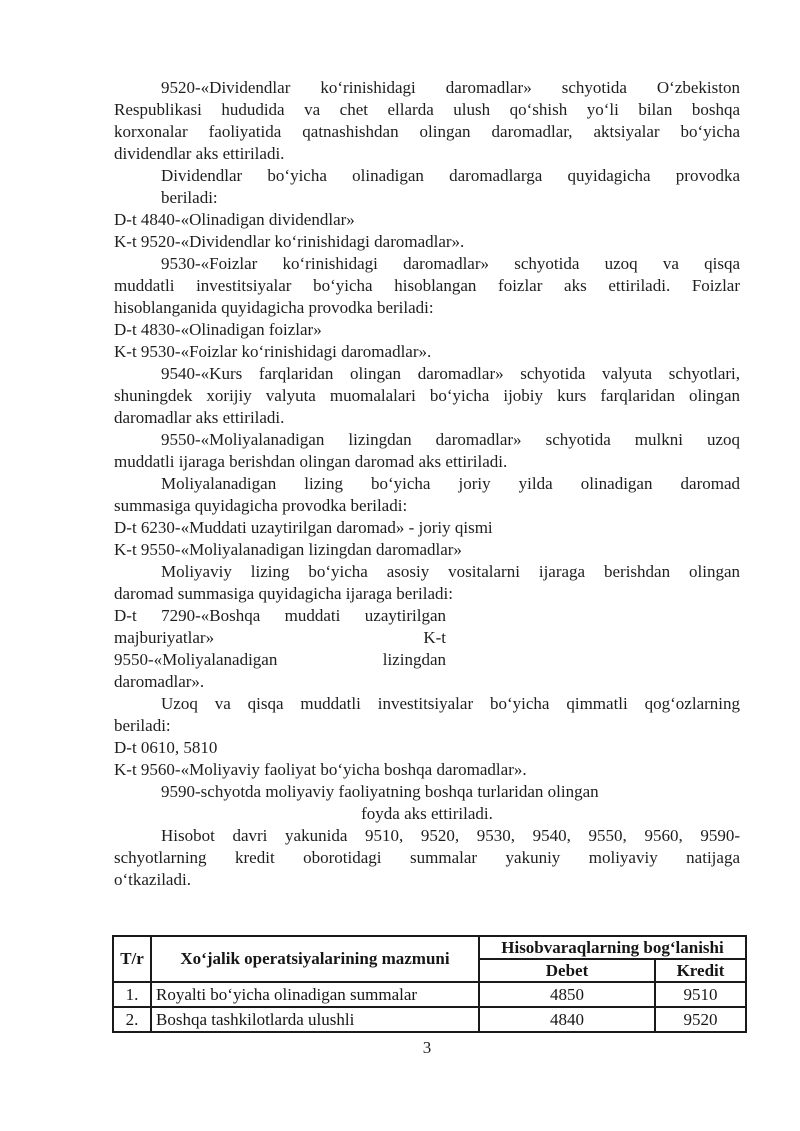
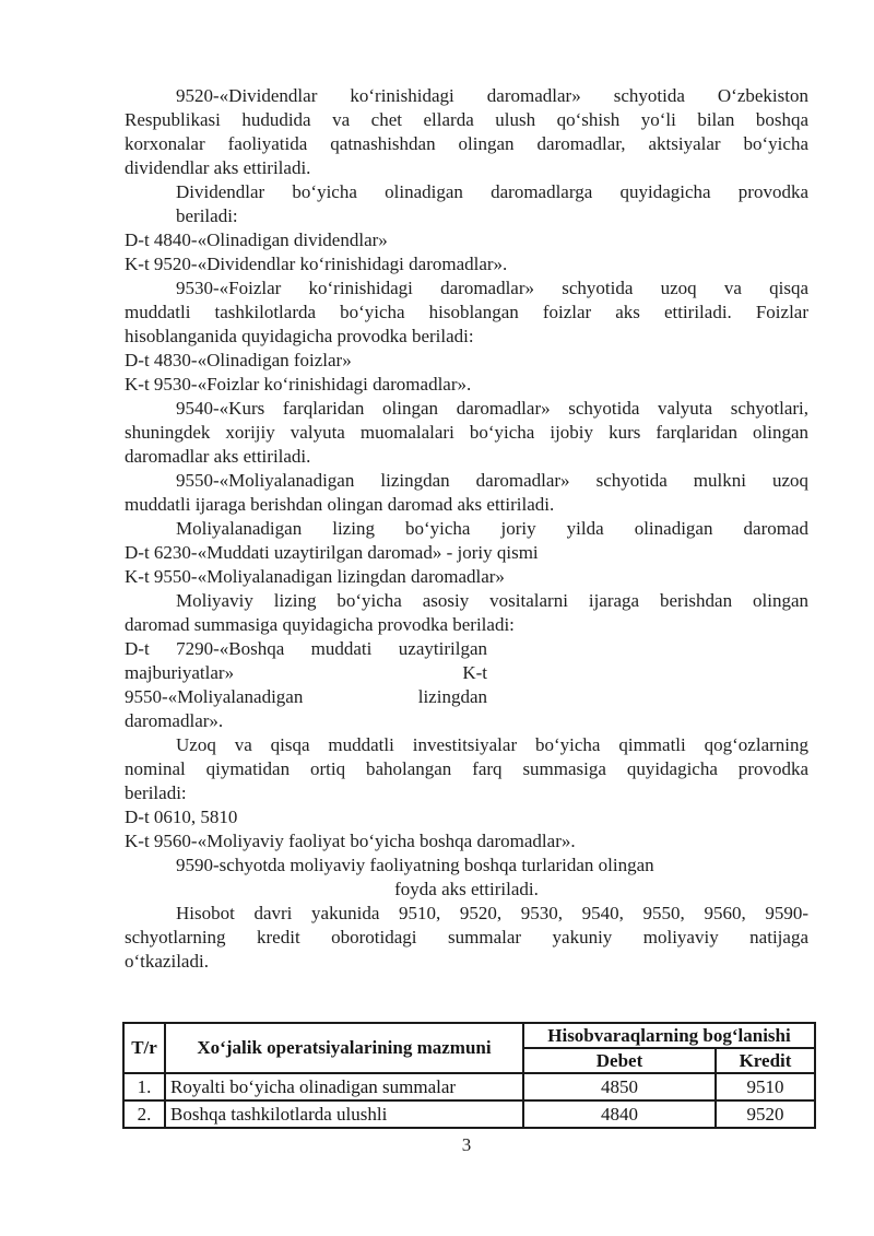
  9520-«Dividendlar ko‘rinishidagi daromadlar» schyotida O‘zbekiston
  Respublikasi hududida va chet ellarda ulush qo‘shish yo‘li bilan boshqa
  korxonalar faoliyatida qatnashishdan olingan daromadlar, aktsiyalar bo‘yicha
  dividendlar aks ettiriladi.
  Dividendlar bo‘yicha olinadigan daromadlarga quyidagicha provodka
  beriladi:
  D-t 4840-«Olinadigan dividendlar»
  K-t 9520-«Dividendlar ko‘rinishidagi daromadlar».
  9530-«Foizlar ko‘rinishidagi daromadlar» schyotida uzoq va qisqa
- muddatli investitsiyalar bo‘yicha hisoblangan foizlar aks ettiriladi. Foizlar
+ muddatli tashkilotlarda bo‘yicha hisoblangan foizlar aks ettiriladi. Foizlar
  hisoblanganida quyidagicha provodka beriladi:
  D-t 4830-«Olinadigan foizlar»
  K-t 9530-«Foizlar ko‘rinishidagi daromadlar».
  9540-«Kurs farqlaridan olingan daromadlar» schyotida valyuta schyotlari,
  shuningdek xorijiy valyuta muomalalari bo‘yicha ijobiy kurs farqlaridan olingan
  daromadlar aks ettiriladi.
  9550-«Moliyalanadigan lizingdan daromadlar» schyotida mulkni uzoq
  muddatli ijaraga berishdan olingan daromad aks ettiriladi.
  Moliyalanadigan lizing bo‘yicha joriy yilda olinadigan daromad
- summasiga quyidagicha provodka beriladi:
  D-t 6230-«Muddati uzaytirilgan daromad» - joriy qismi
  K-t 9550-«Moliyalanadigan lizingdan daromadlar»
  Moliyaviy lizing bo‘yicha asosiy vositalarni ijaraga berishdan olingan
- daromad summasiga quyidagicha ijaraga beriladi:
+ daromad summasiga quyidagicha provodka beriladi:
  D-t 7290-«Boshqa muddati uzaytirilgan
  majburiyatlar» K-t
  9550-«Moliyalanadigan lizingdan
  daromadlar».
  Uzoq va qisqa muddatli investitsiyalar bo‘yicha qimmatli qog‘ozlarning
+ nominal qiymatidan ortiq baholangan farq summasiga quyidagicha provodka
  beriladi:
  D-t 0610, 5810
  K-t 9560-«Moliyaviy faoliyat bo‘yicha boshqa daromadlar».
  9590-schyotda moliyaviy faoliyatning boshqa turlaridan olingan
  foyda aks ettiriladi.
  Hisobot davri yakunida 9510, 9520, 9530, 9540, 9550, 9560, 9590-
  schyotlarning kredit oborotidagi summalar yakuniy moliyaviy natijaga
  o‘tkaziladi.
  T/r	Xo‘jalik operatsiyalarining mazmuni	Hisobvaraqlarning bog‘lanishi
  Debet	Kredit
  1.	Royalti bo‘yicha olinadigan summalar	4850	9510
  2.	Boshqa tashkilotlarda ulushli	4840	9520
  3
